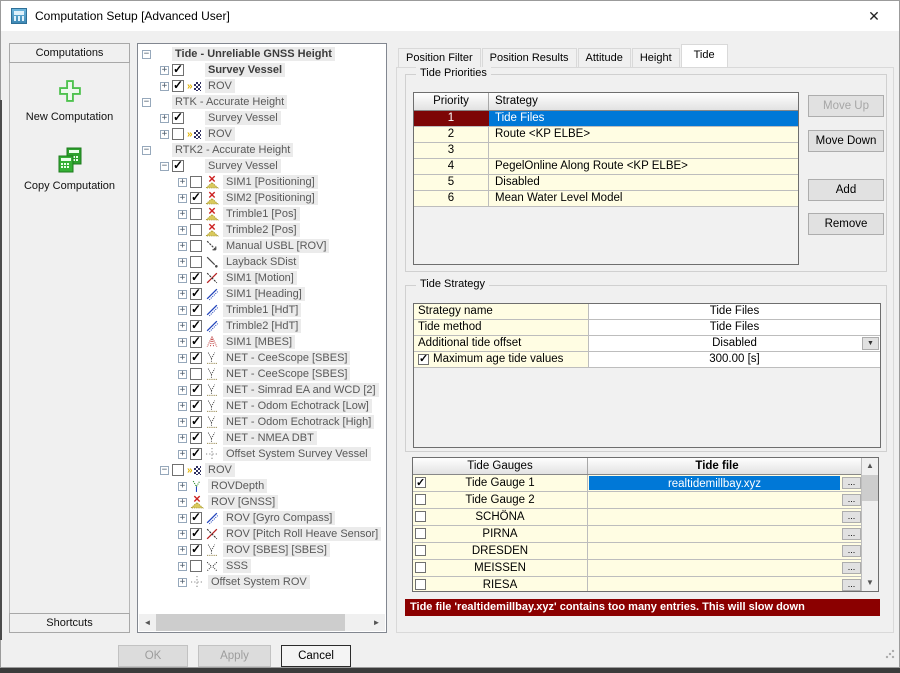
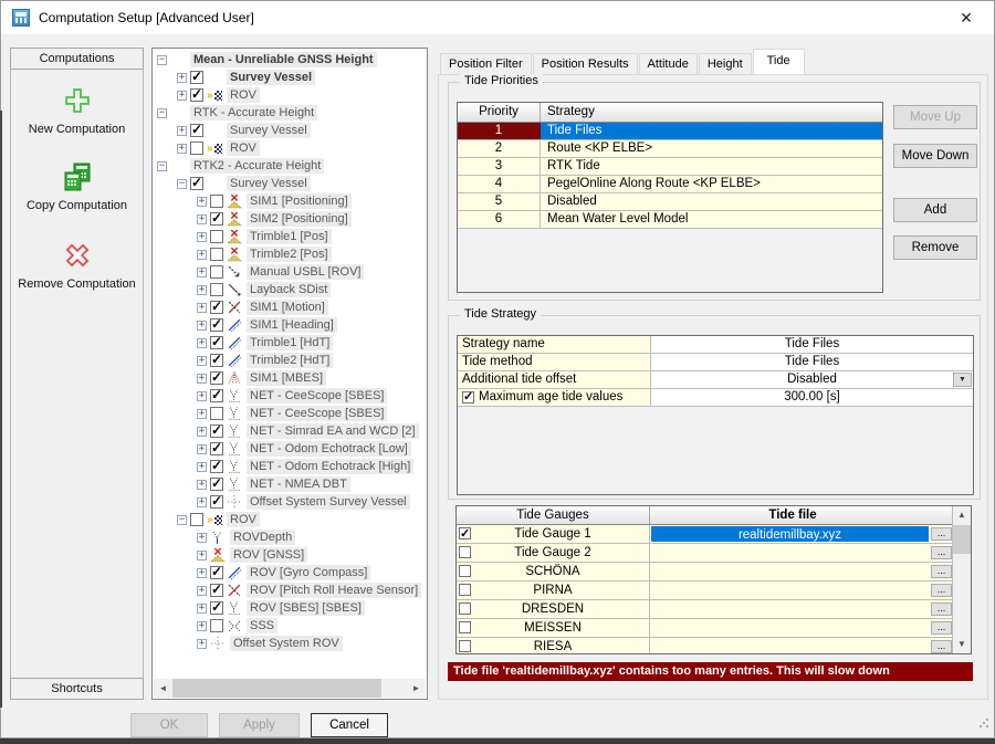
  Computation Setup [Advanced User]
  ✕
  Computations
  New Computation
  Copy Computation
+ Remove Computation
  Shortcuts
  −
- Tide - Unreliable GNSS Height
+ Mean - Unreliable GNSS Height
  +
  Survey Vessel
  +
  »
  ROV
  −
  RTK - Accurate Height
  +
  Survey Vessel
  +
  »
  ROV
  −
  RTK2 - Accurate Height
  −
  Survey Vessel
  +
  SIM1 [Positioning]
  +
  SIM2 [Positioning]
  +
  Trimble1 [Pos]
  +
  Trimble2 [Pos]
  +
  Manual USBL [ROV]
  +
  Layback SDist
  +
  SIM1 [Motion]
  +
  SIM1 [Heading]
  +
  Trimble1 [HdT]
  +
  Trimble2 [HdT]
  +
  SIM1 [MBES]
  +
  NET - CeeScope [SBES]
  +
  NET - CeeScope [SBES]
  +
  NET - Simrad EA and WCD [2]
  +
  NET - Odom Echotrack [Low]
  +
  NET - Odom Echotrack [High]
  +
  NET - NMEA DBT
  +
  Offset System Survey Vessel
  −
  »
  ROV
  +
  ROVDepth
  +
  ROV [GNSS]
  +
  ROV [Gyro Compass]
  +
  ROV [Pitch Roll Heave Sensor]
  +
  ROV [SBES] [SBES]
  +
  SSS
  +
  Offset System ROV
  ◄
  ►
  Position Filter
  Position Results
  Attitude
  Height
  Tide
  Tide Priorities
  Priority
  Strategy
  1
  Tide Files
  2
  Route <KP ELBE>
  3
+ RTK Tide
  4
  PegelOnline Along Route <KP ELBE>
  5
  Disabled
  6
  Mean Water Level Model
  Move Up
  Move Down
  Add
  Remove
  Tide Strategy
  Strategy name
  Tide Files
  Tide method
  Tide Files
  Additional tide offset
  Disabled
  Maximum age tide values
  300.00 [s]
  Tide Gauges
  Tide file
  Tide Gauge 1
  realtidemillbay.xyz
  ...
  Tide Gauge 2
  ...
  SCHÖNA
  ...
  PIRNA
  ...
  DRESDEN
  ...
  MEISSEN
  ...
  RIESA
  ...
  ▲
  ▼
  Tide file 'realtidemillbay.xyz' contains too many entries. This will slow down
  OK
  Apply
  Cancel
